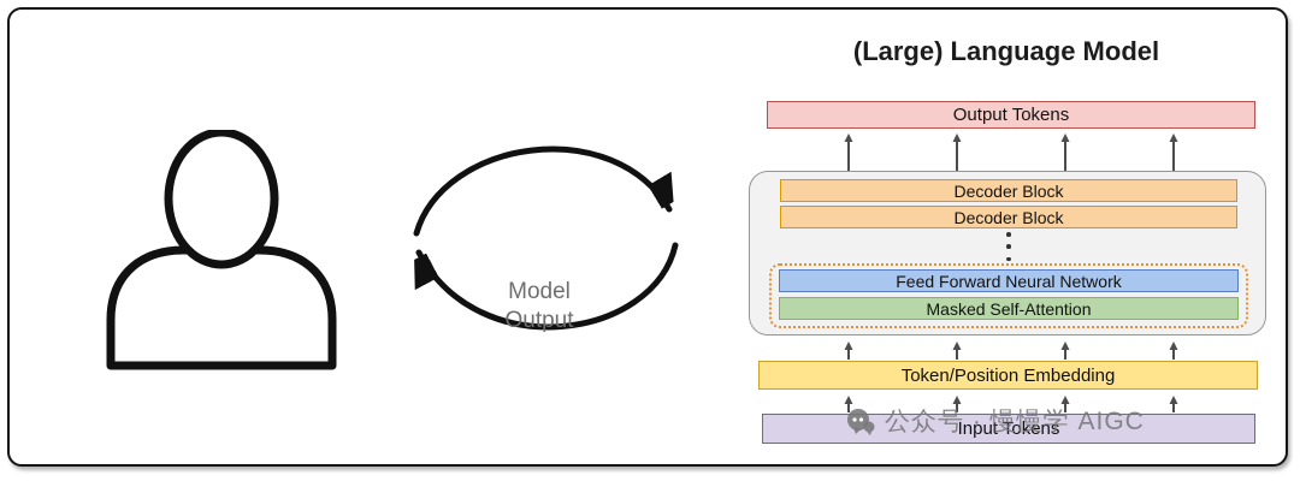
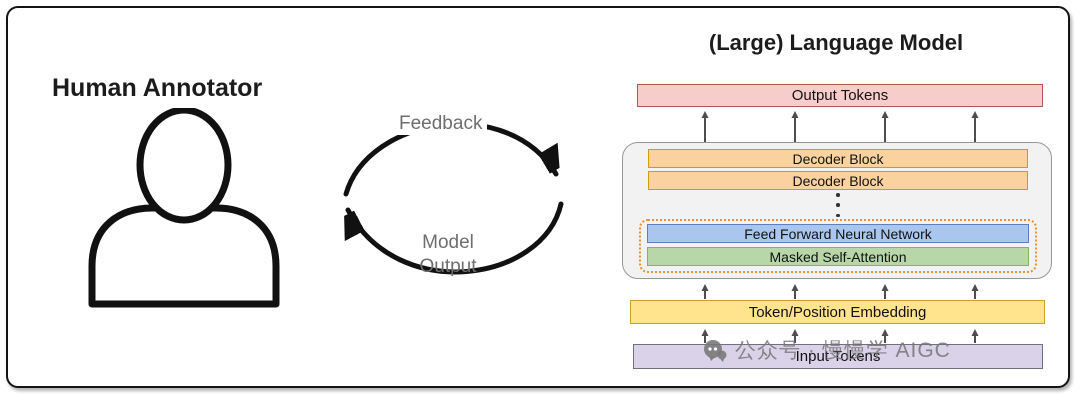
+ Human Annotator
+ Feedback
  Model
  Output
  (Large) Language Model
  Output Tokens
  Decoder Block
  Decoder Block
  Feed Forward Neural Network
  Masked Self-Attention
  Token/Position Embedding
  Input Tokens
  公众号 · 慢慢学 AIGC
